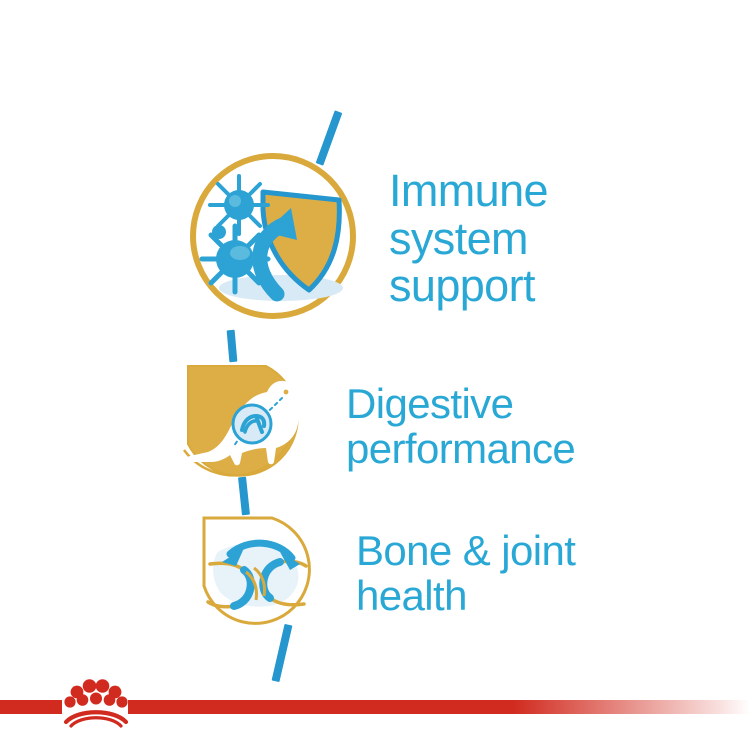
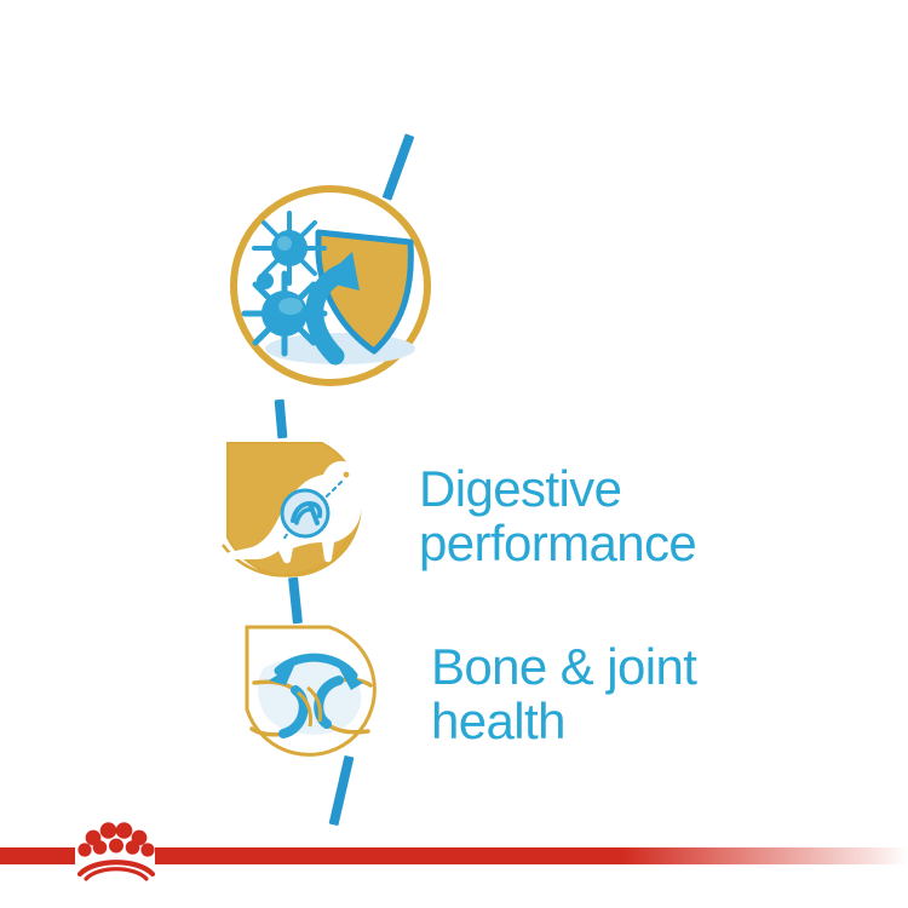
- Immune
- system
- support
  Digestive
  performance
  Bone & joint
  health
